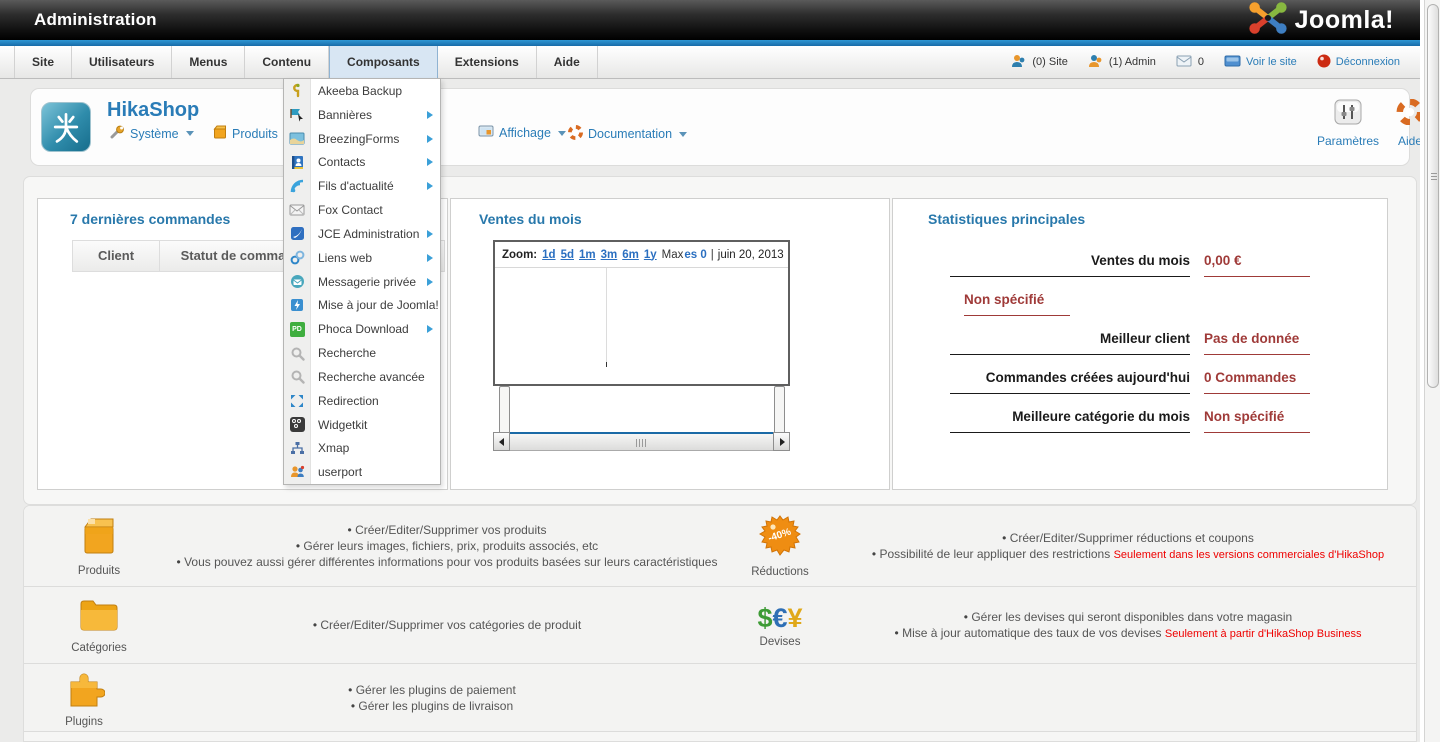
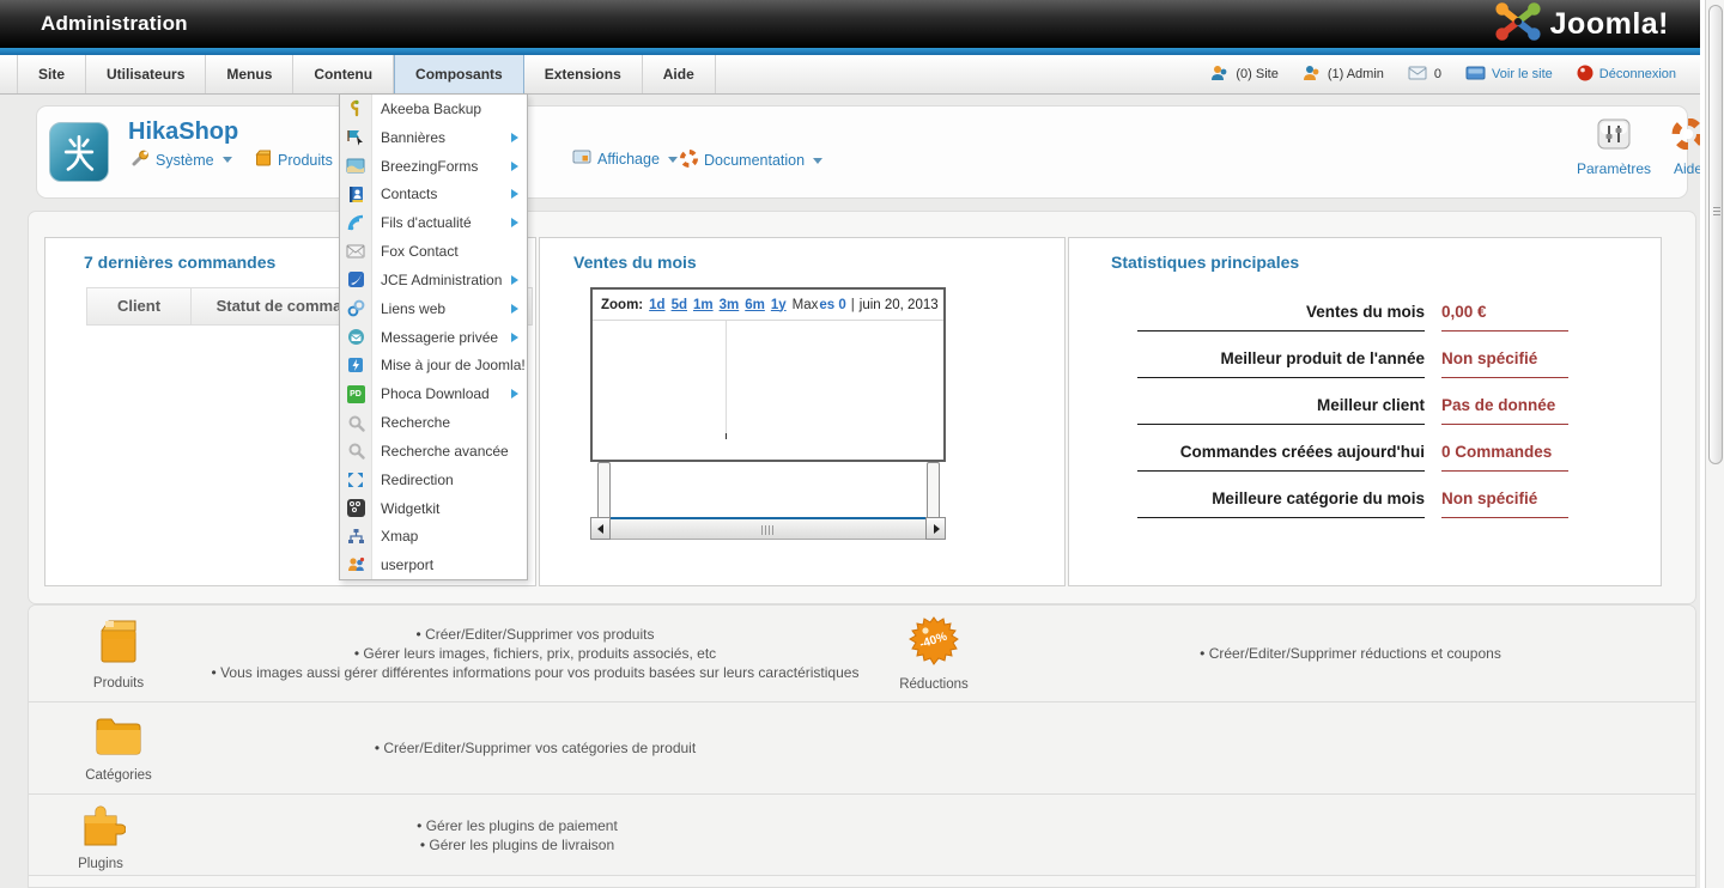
  Administration
  Joomla!
  Site
  Utilisateurs
  Menus
  Contenu
  Composants
  Extensions
  Aide
  (0) Site
  (1) Admin
  0
  Voir le site
  Déconnexion
  HikaShop
  Système
  Produits
  Affichage
  Documentation
  Paramètres
  Aide
  7 dernières commandes
  Ventes du mois
  Statistiques principales
  Client
  Statut de comma
  Zoom:
  1d
  5d
  1m
  3m
  6m
  1y
  Max
  es 0
  |
  juin 20, 2013
  Ventes du mois
  0,00 €
+ Meilleur produit de l'année
  Non spécifié
  Meilleur client
  Pas de donnée
  Commandes créées aujourd'hui
  0 Commandes
  Meilleure catégorie du mois
  Non spécifié
  Produits
  Créer/Editer/Supprimer vos produits
  Gérer leurs images, fichiers, prix, produits associés, etc
- Vous pouvez aussi gérer différentes informations pour vos produits basées sur leurs caractéristiques
+ Vous images aussi gérer différentes informations pour vos produits basées sur leurs caractéristiques
  Réductions
  Créer/Editer/Supprimer réductions et coupons
- Possibilité de leur appliquer des restrictions Seulement dans les versions commerciales d'HikaShop
  Catégories
  Créer/Editer/Supprimer vos catégories de produit
- $€¥
- Devises
- Gérer les devises qui seront disponibles dans votre magasin
- Mise à jour automatique des taux de vos devises Seulement à partir d'HikaShop Business
  Plugins
  Gérer les plugins de paiement
  Gérer les plugins de livraison
  Akeeba Backup
  Bannières
  BreezingForms
  Contacts
  Fils d'actualité
  Fox Contact
  JCE Administration
  Liens web
  Messagerie privée
  Mise à jour de Joomla!
  Phoca Download
  Recherche
  Recherche avancée
  Redirection
  Widgetkit
  Xmap
  userport
